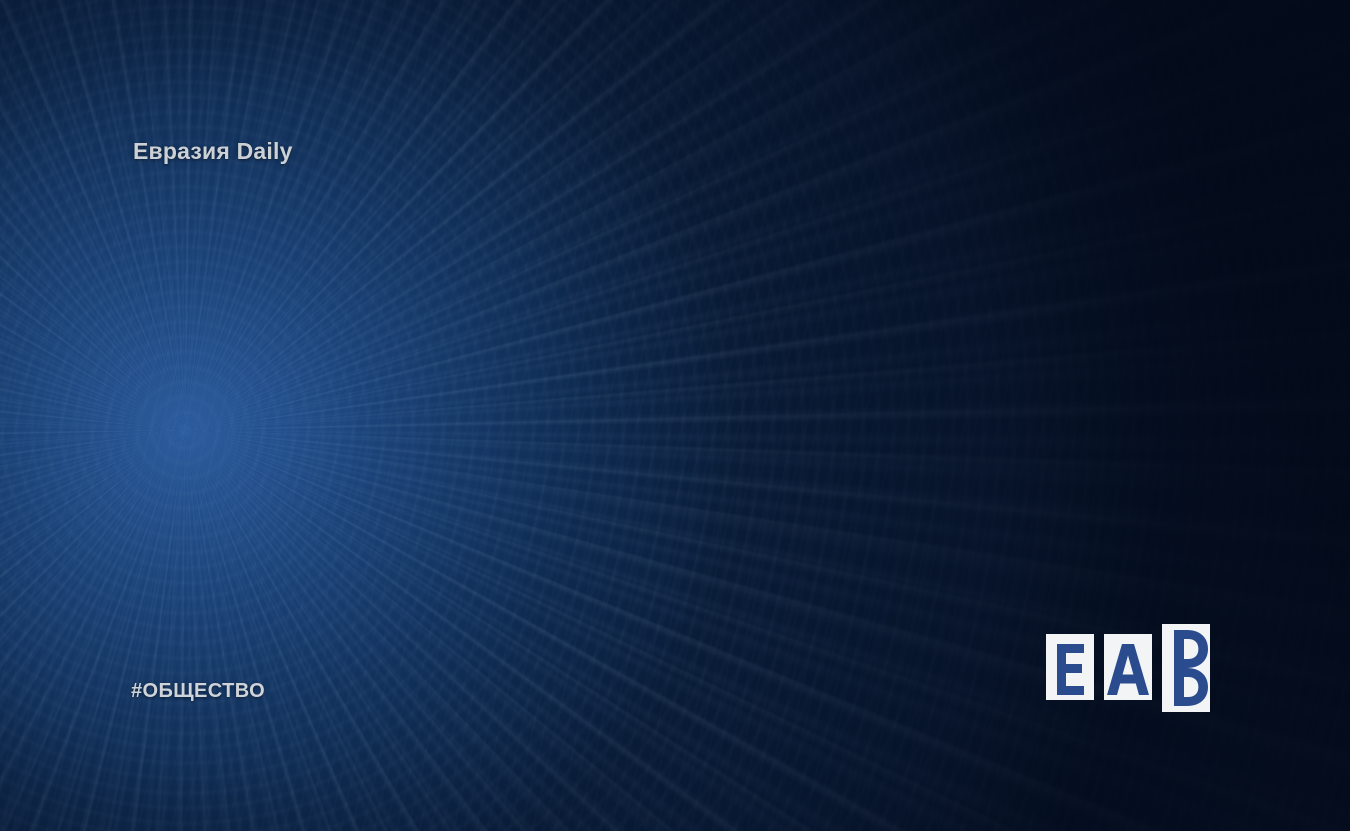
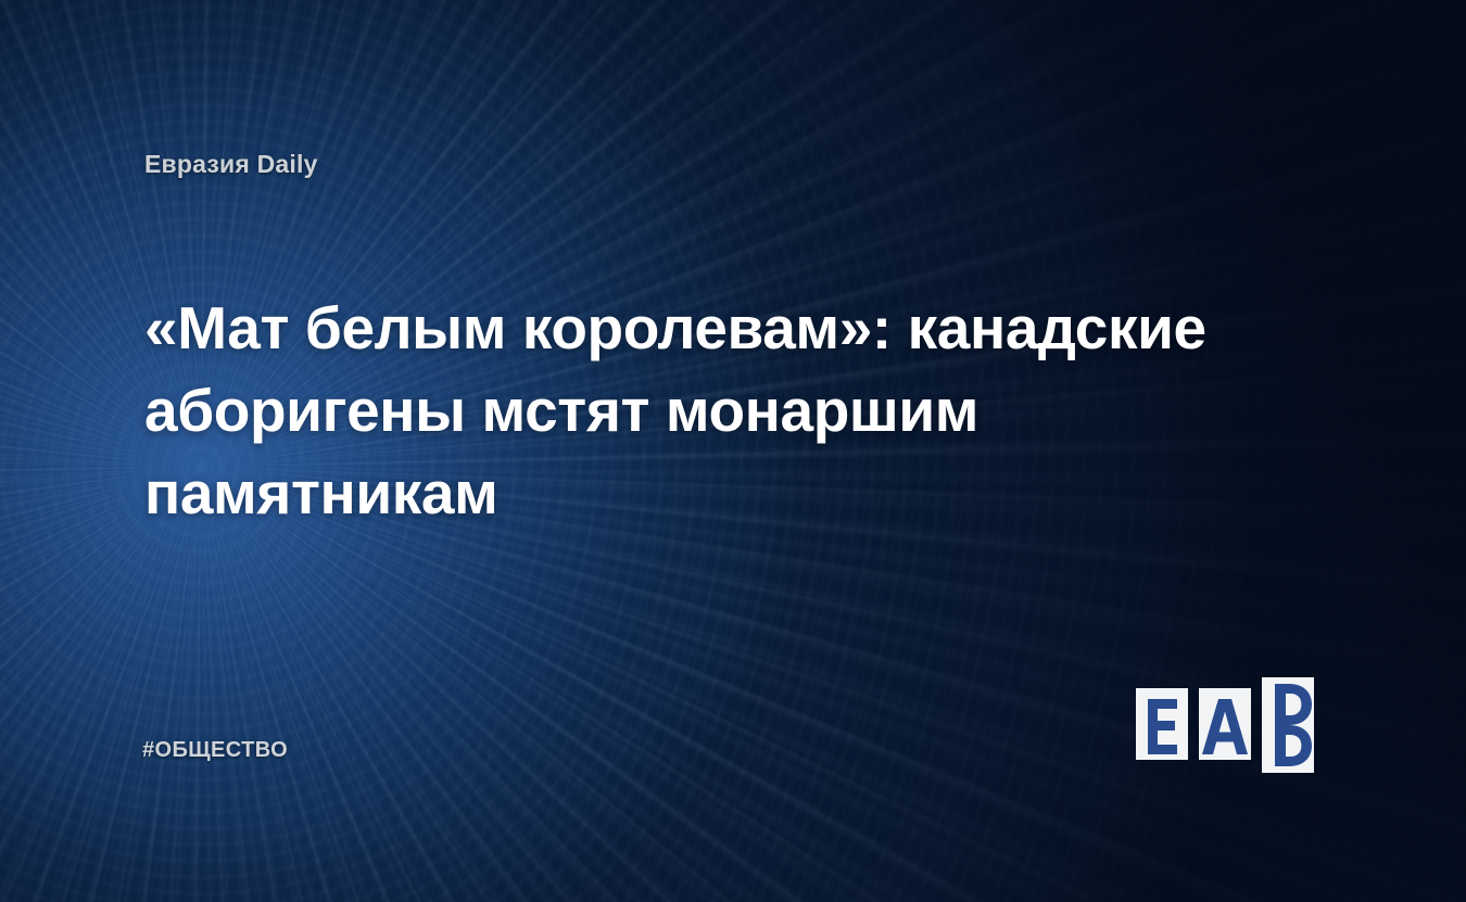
  Евразия Daily
+ «Мат белым королевам»: канадские аборигены мстят монаршим памятникам
  #ОБЩЕСТВО
